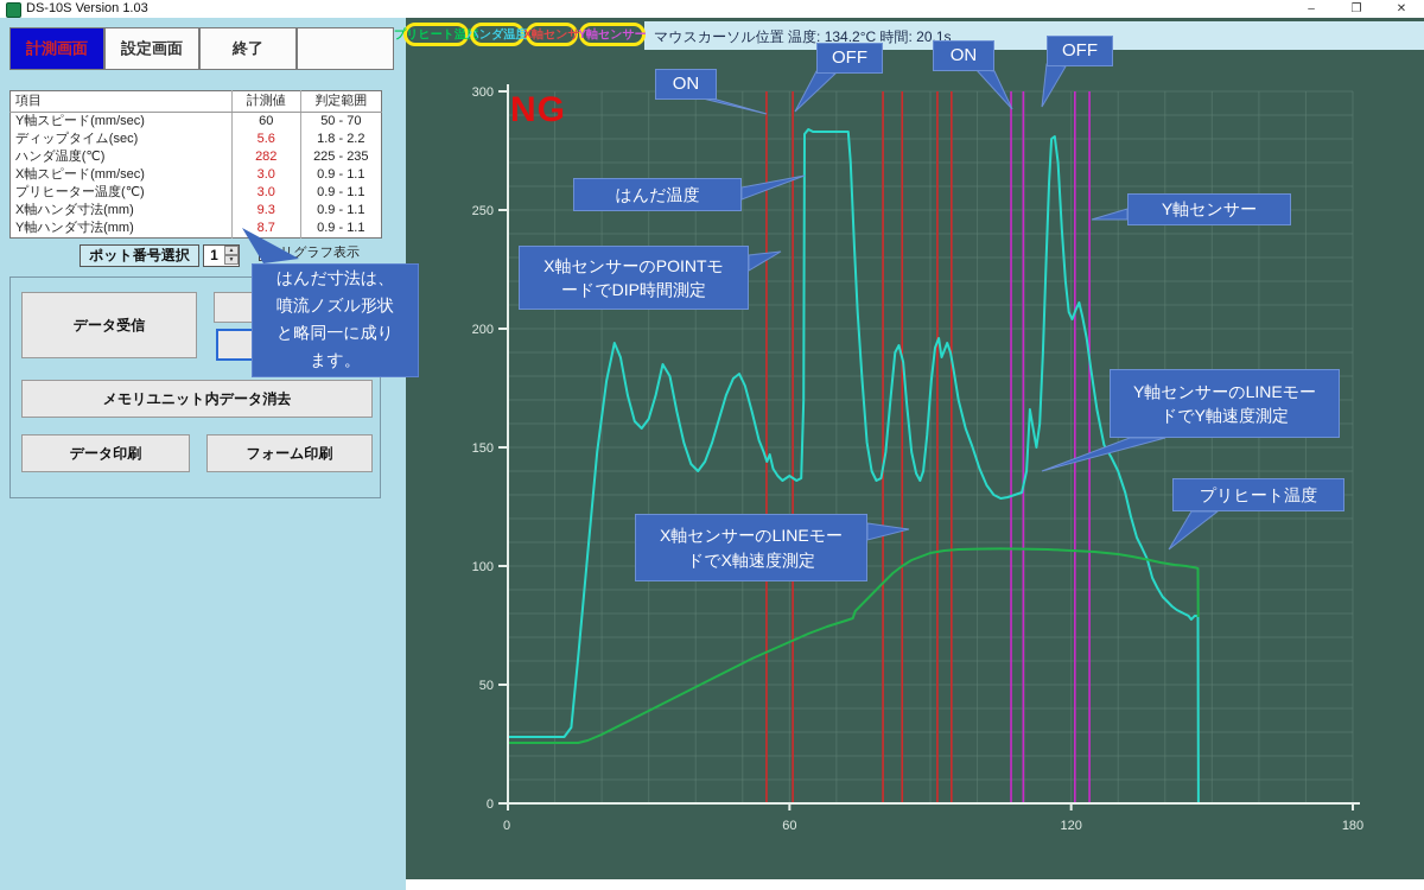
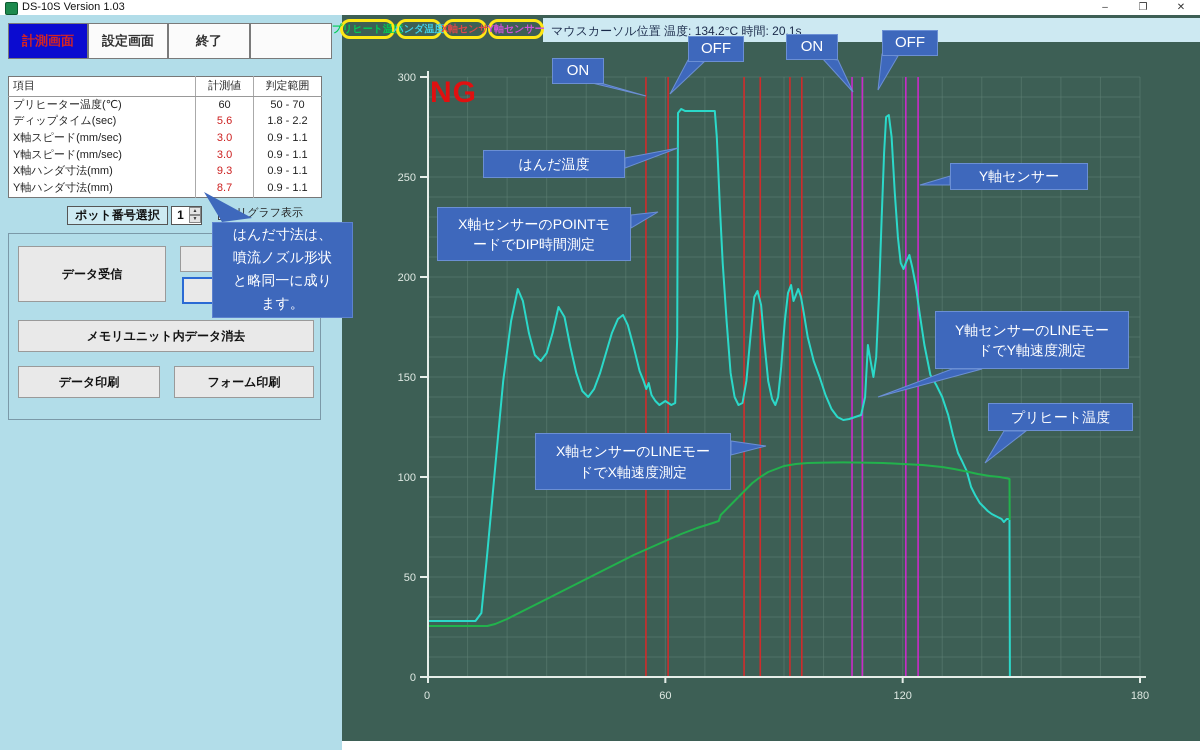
  DS-10S Version 1.03
  –
  ❐
  ✕
  計測画面
  設定画面
  終了
  項目	計測値	判定範囲
- Y軸スピード(mm/sec)	60	50 - 70
+ プリヒーター温度(℃)	60	50 - 70
  ディップタイム(sec)	5.6	1.8 - 2.2
- ハンダ温度(℃)	282	225 - 235
  X軸スピード(mm/sec)	3.0	0.9 - 1.1
- プリヒーター温度(℃)	3.0	0.9 - 1.1
+ Y軸スピード(mm/sec)	3.0	0.9 - 1.1
  X軸ハンダ寸法(mm)	9.3	0.9 - 1.1
  Y軸ハンダ寸法(mm)	8.7	0.9 - 1.1
  ポット番号選択
  1
  グラフ表示
  データ受信
  メモリユニット内データ消去
  データ印刷
  フォーム印刷
  はんだ寸法は、
  噴流ノズル形状
  と略同一に成り
  ます。
  マウスカーソル位置 温度: 134.2°C 時間: 20.1s
  プリヒート温度
  ハンダ温度
  X軸センサ
  Y軸センサー
  0
  50
  100
  150
  200
  250
  300
  0
  60
  120
  180
  NG
  ON
  OFF
  ON
  OFF
  はんだ温度
  X軸センサーのPOINTモ
  ードでDIP時間測定
  Y軸センサー
  Y軸センサーのLINEモー
  ドでY軸速度測定
  X軸センサーのLINEモー
  ドでX軸速度測定
  プリヒート温度
